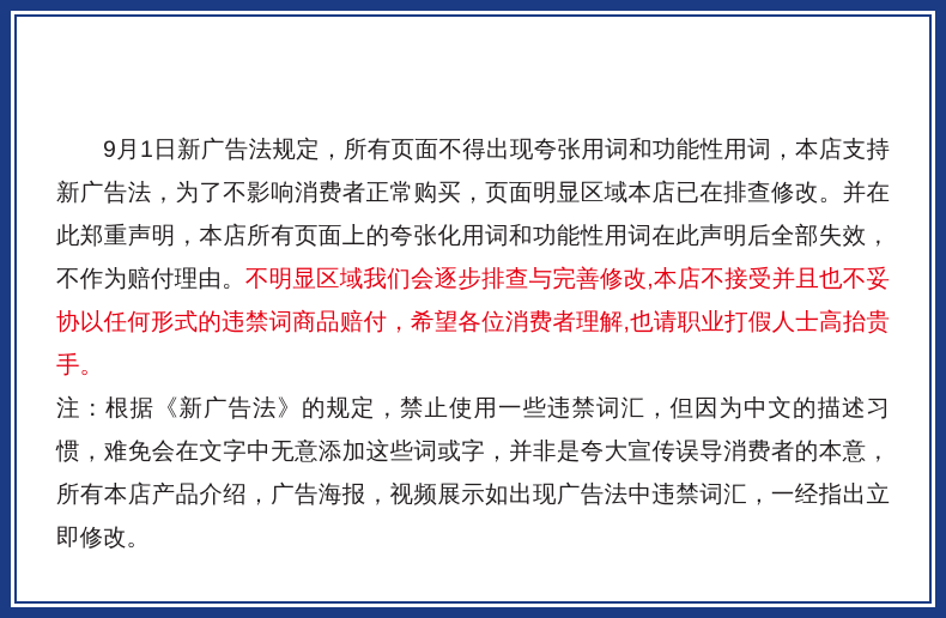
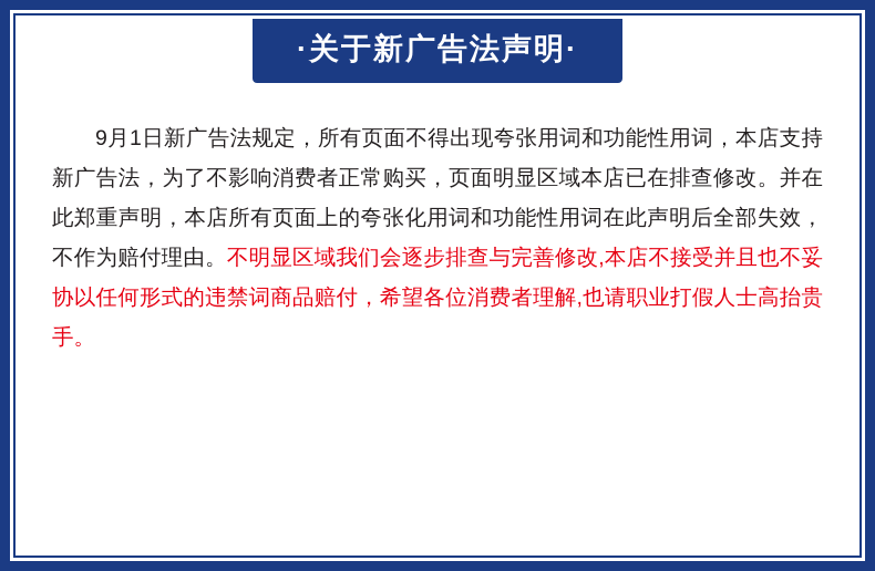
+ ·关于新广告法声明·
  9月1日新广告法规定，所有页面不得出现夸张用词和功能性用词，本店支持新广告法，为了不影响消费者正常购买，页面明显区域本店已在排查修改。并在此郑重声明，本店所有页面上的夸张化用词和功能性用词在此声明后全部失效，不作为赔付理由。不明显区域我们会逐步排查与完善修改,本店不接受并且也不妥协以任何形式的违禁词商品赔付，希望各位消费者理解,也请职业打假人士高抬贵手。
- 注：根据《新广告法》的规定，禁止使用一些违禁词汇，但因为中文的描述习惯，难免会在文字中无意添加这些词或字，并非是夸大宣传误导消费者的本意，所有本店产品介绍，广告海报，视频展示如出现广告法中违禁词汇，一经指出立即修改。
